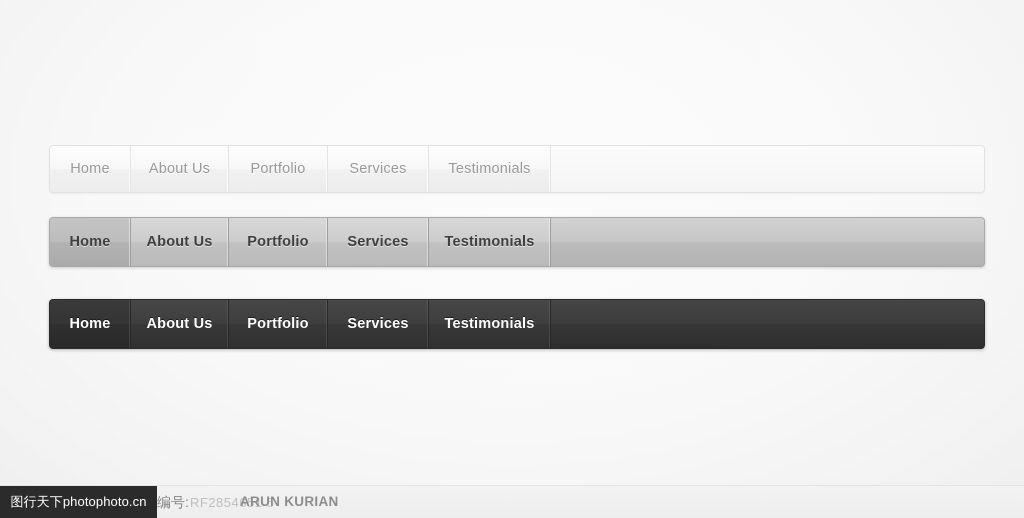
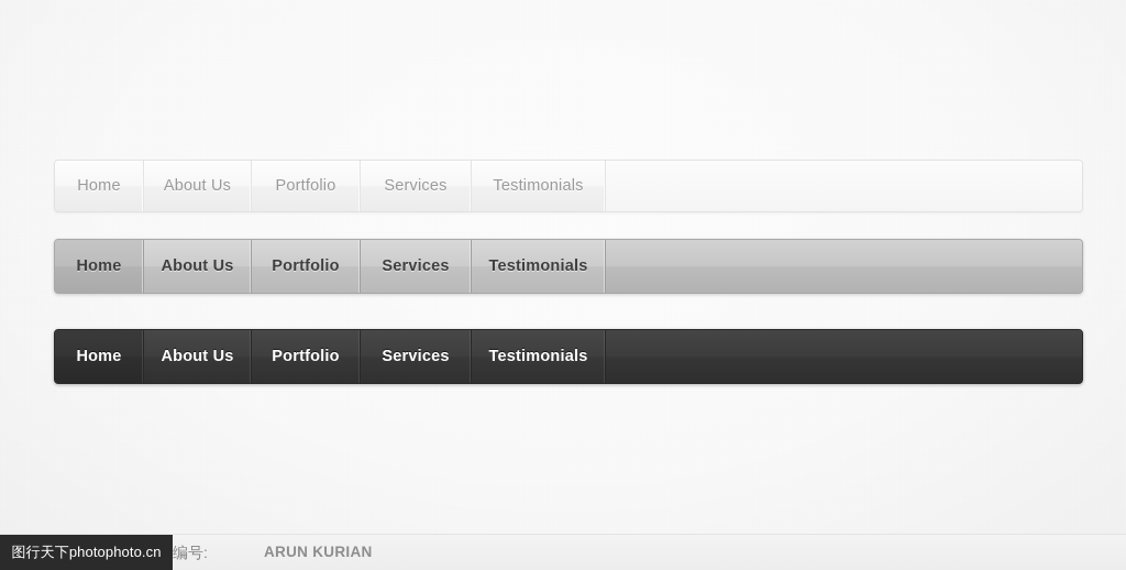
  Home
  About Us
  Portfolio
  Services
  Testimonials
  Home
  About Us
  Portfolio
  Services
  Testimonials
  Home
  About Us
  Portfolio
  Services
  Testimonials
  编号:
- RF2854651 5
  ARUN KURIAN
  图行天下photophoto.cn
